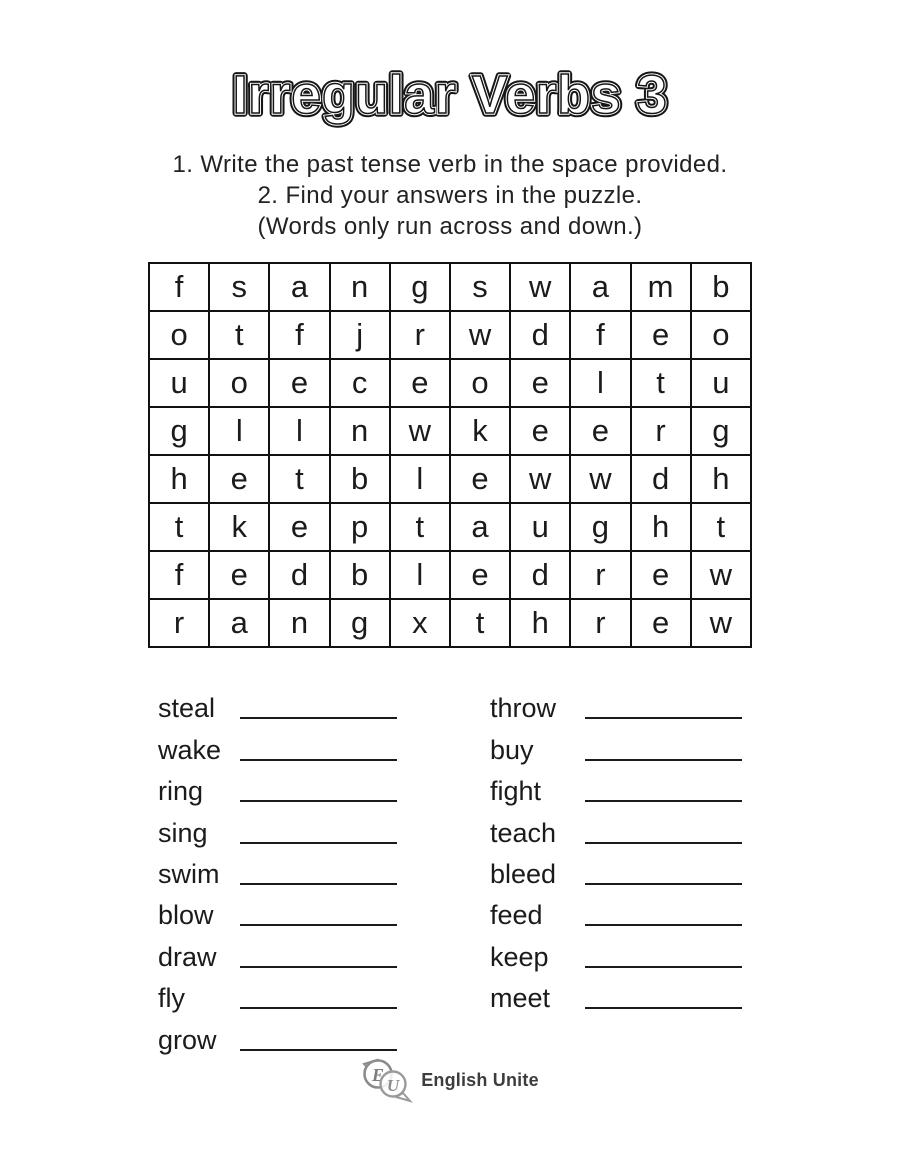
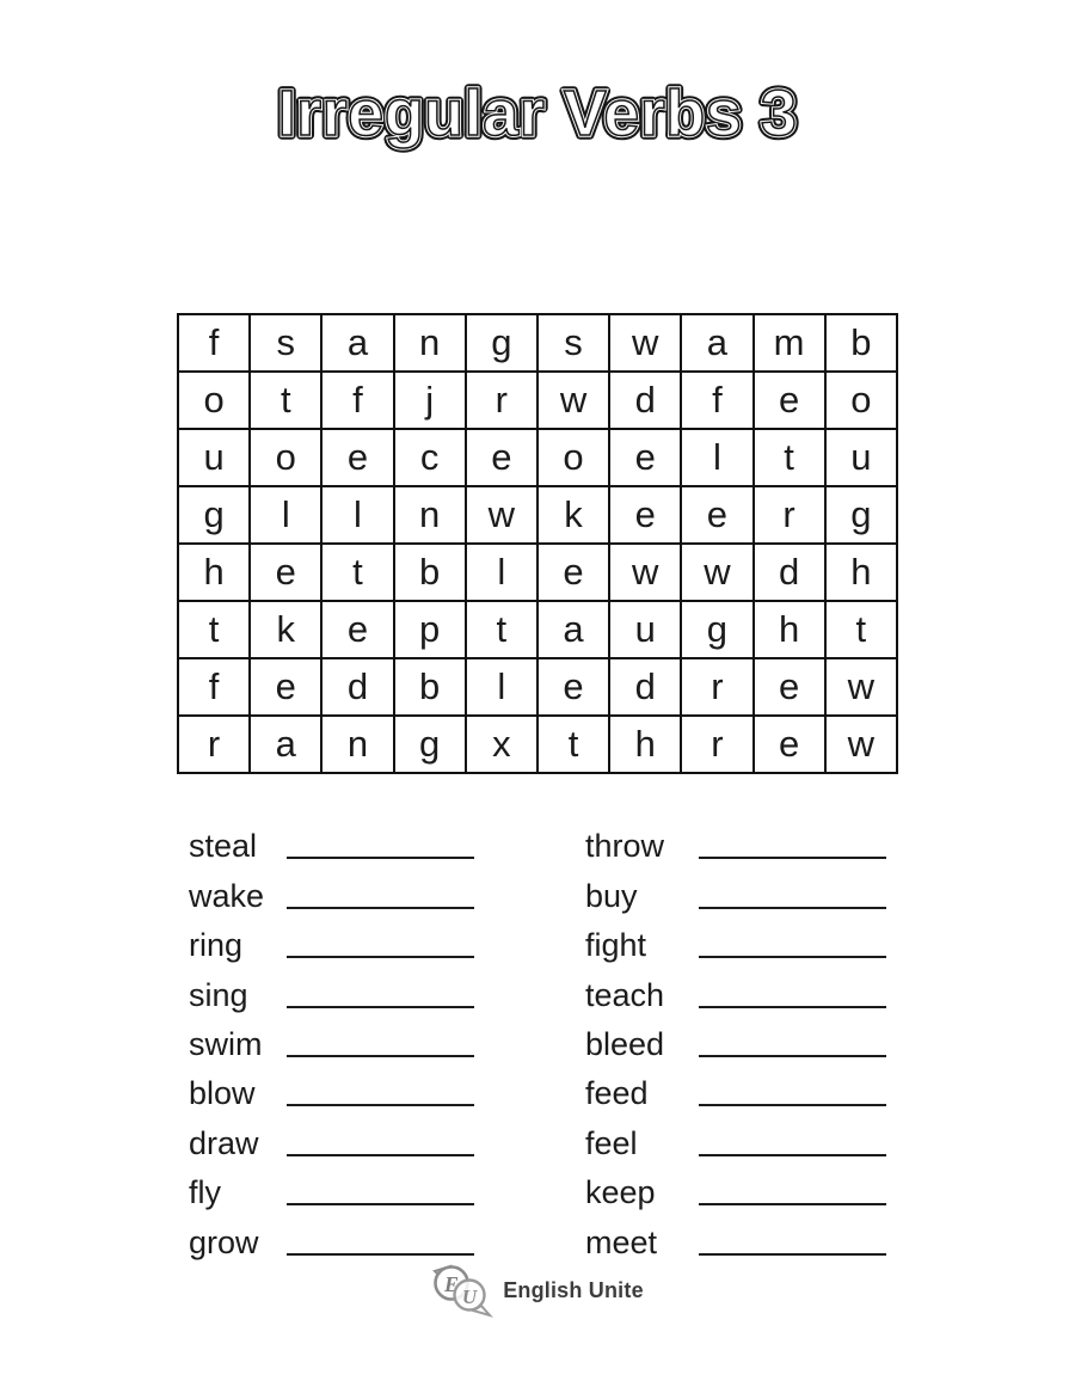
  Irregular Verbs 3
- 1. Write the past tense verb in the space provided.
- 2. Find your answers in the puzzle.
- (Words only run across and down.)
  f	s	a	n	g	s	w	a	m	b
  o	t	f	j	r	w	d	f	e	o
  u	o	e	c	e	o	e	l	t	u
  g	l	l	n	w	k	e	e	r	g
  h	e	t	b	l	e	w	w	d	h
  t	k	e	p	t	a	u	g	h	t
  f	e	d	b	l	e	d	r	e	w
  r	a	n	g	x	t	h	r	e	w
  steal
  wake
  ring
  sing
  swim
  blow
  draw
  fly
  grow
  throw
  buy
  fight
  teach
  bleed
  feed
+ feel
  keep
  meet
  E
  U
  English Unite
